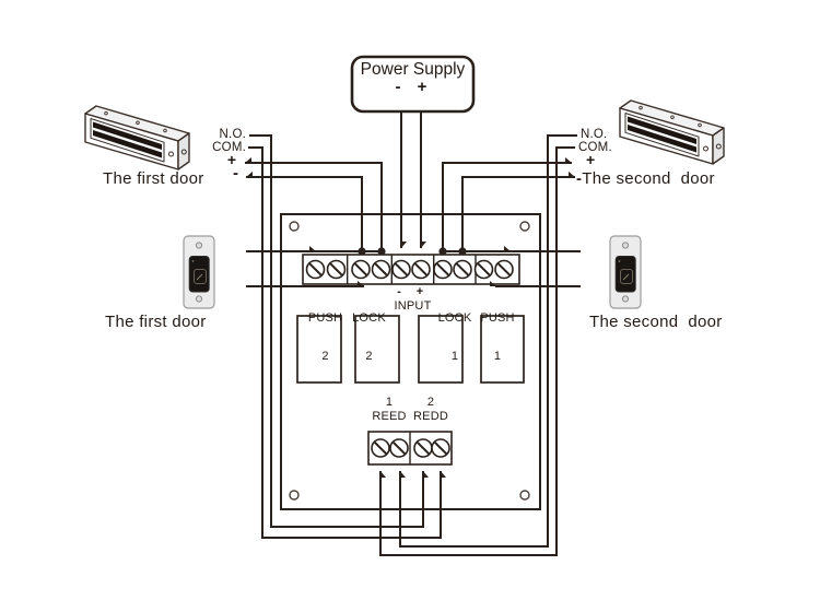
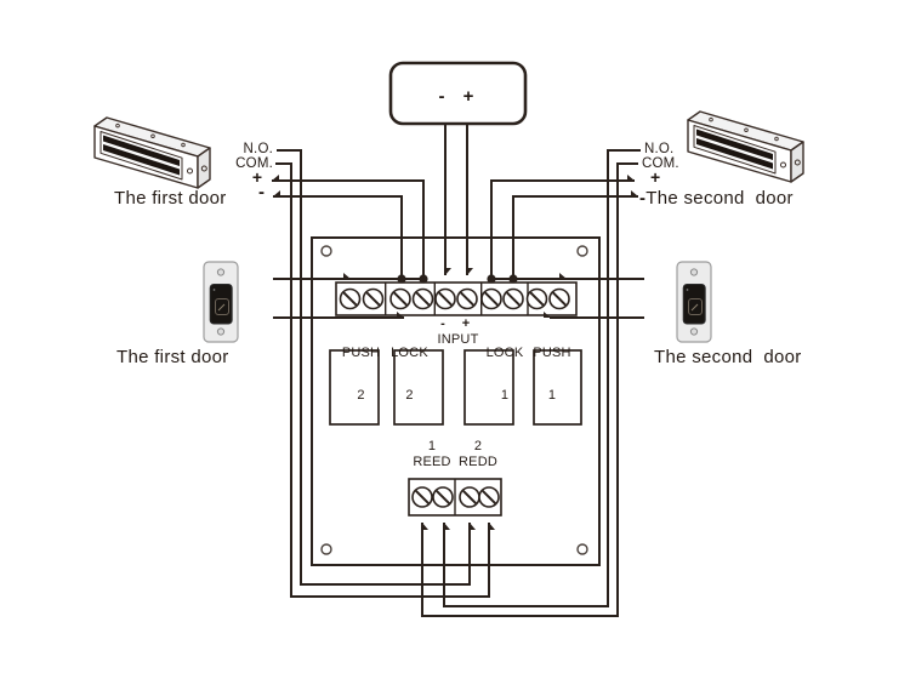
- Power Supply
  -
  +
  The first door
  The first door
  N.O.
  COM.
  +
  -
  N.O.
  COM.
  +
  -The second door
  The second door
  PUSH
  2
  LOCK
  2
  -
  +
  INPUT
  LOCK
  1
  PUSH
  1
  1
  2
  REED
  REDD
